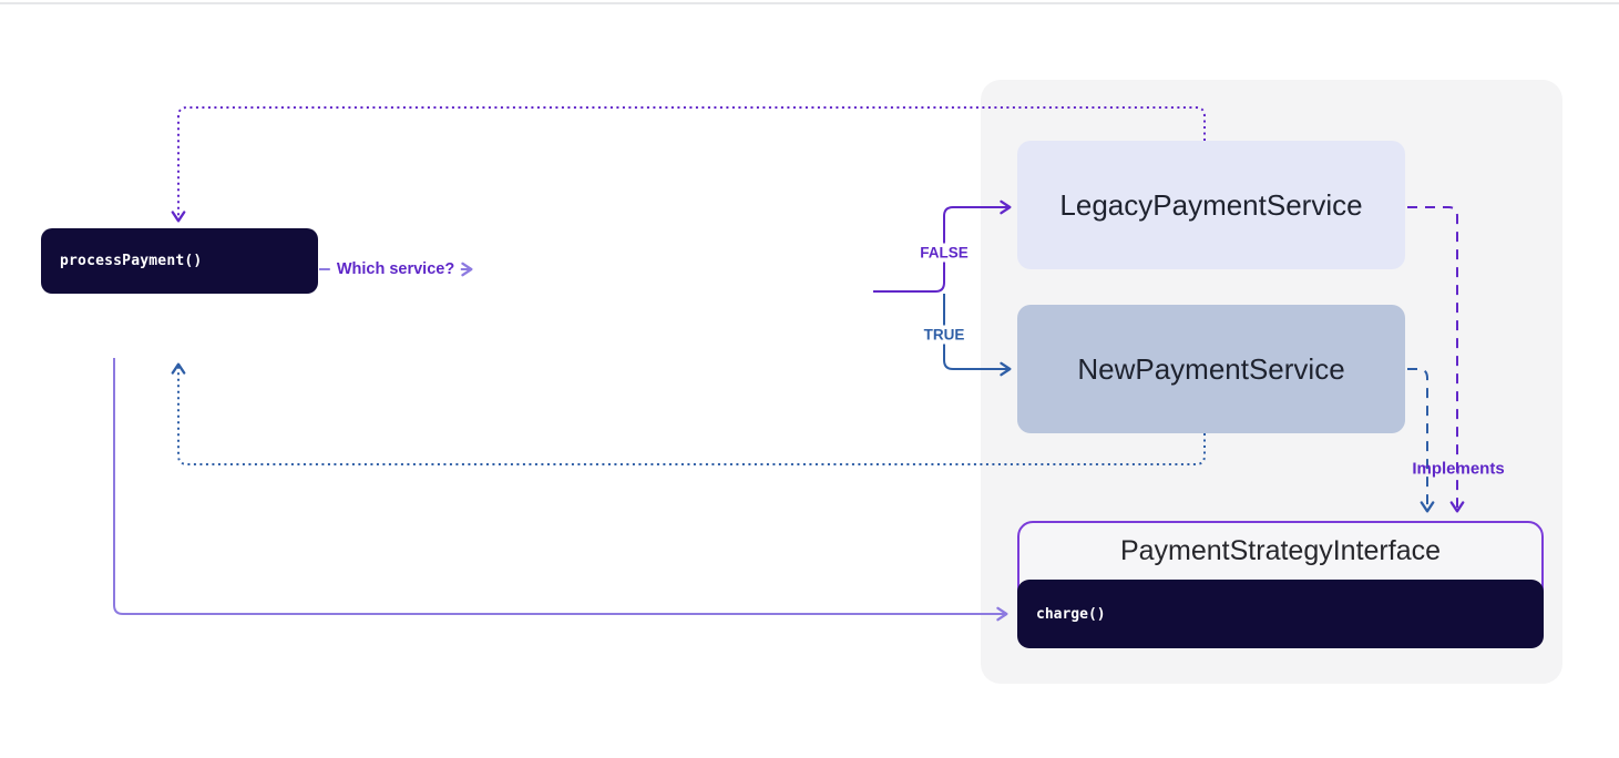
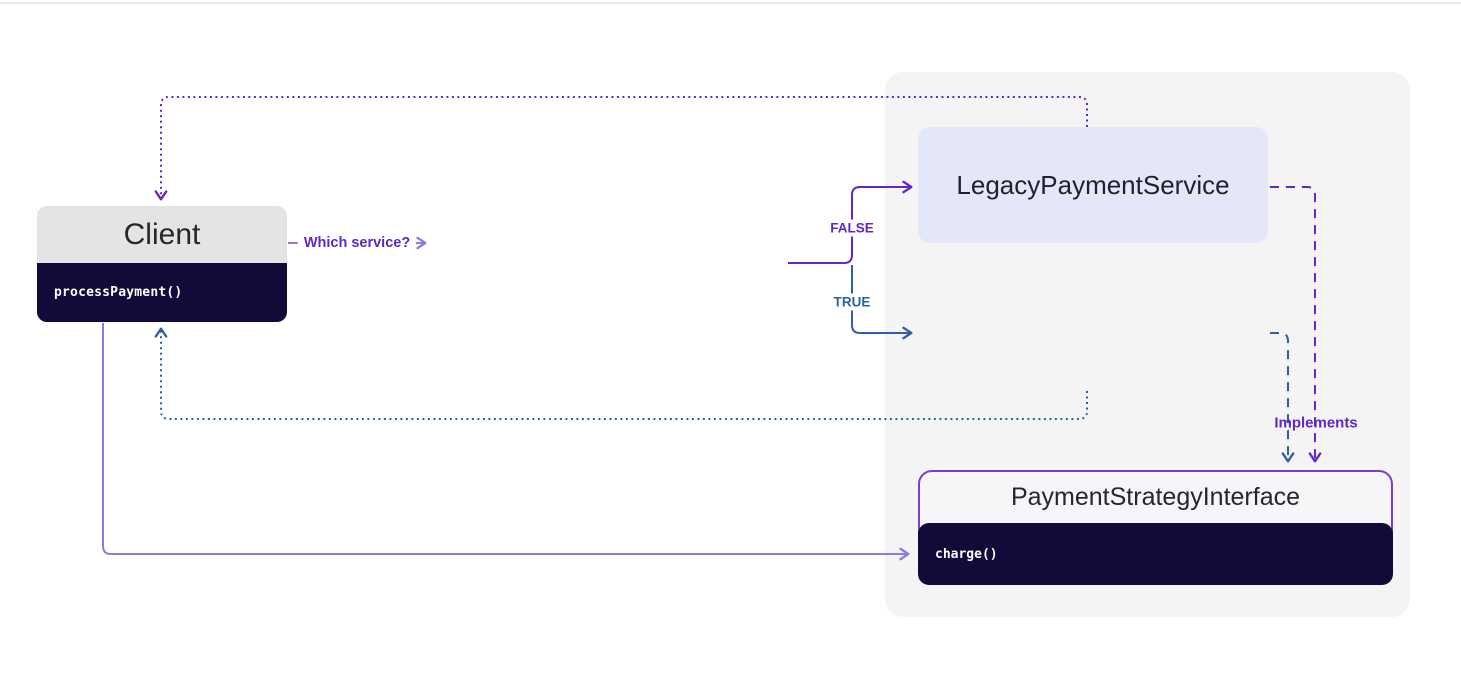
+ Client
  processPayment()
  LegacyPaymentService
- NewPaymentService
  PaymentStrategyInterface
  charge()
  Which service?
  FALSE
  TRUE
  Implements
